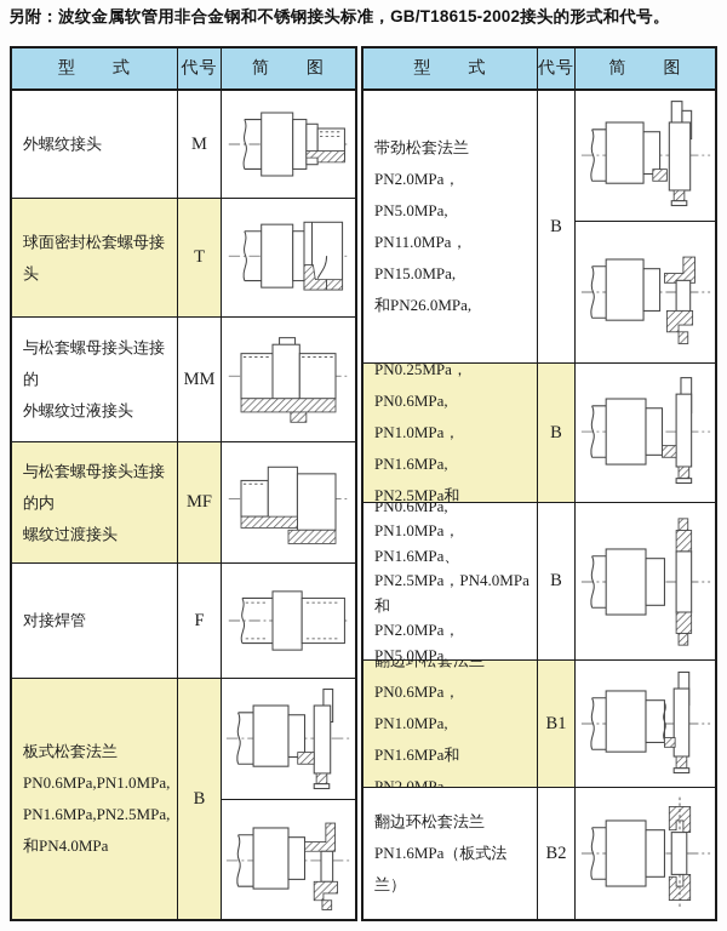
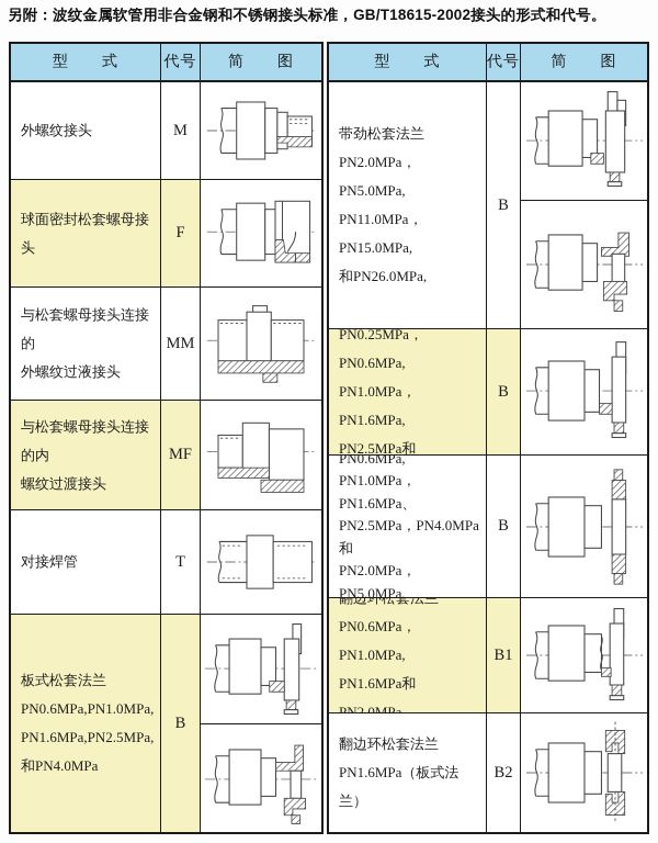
  另附：波纹金属软管用非合金钢和不锈钢接头标准，GB/T18615-2002接头的形式和代号。
  型 式
  代号
  简 图
  外螺纹接头
  M
  球面密封松套螺母接头
- T
+ F
  与松套螺母接头连接的
  外螺纹过液接头
  MM
  与松套螺母接头连接的内
  螺纹过渡接头
  MF
  对接焊管
- F
+ T
  板式松套法兰
  PN0.6MPa,PN1.0MPa,
  PN1.6MPa,PN2.5MPa,
  和PN4.0MPa
  B
  型 式
  代号
  简 图
  带劲松套法兰
  PN2.0MPa，PN5.0MPa,
  PN11.0MPa，PN15.0MPa,
  和PN26.0MPa,
  B
  PN0.25MPa，PN0.6MPa,
  PN1.0MPa，PN1.6MPa,
  B
  PN1.0MPa，PN1.6MPa、
  PN2.5MPa，PN4.0MPa和
  PN2.0MPa，PN5.0MPa,
  B
  翻边环松套法兰
  PN0.6MPa，PN1.0MPa,
  PN1.6MPa和PN2.0MPa,
  B1
  翻边环松套法兰
  PN1.6MPa（板式法兰）
  B2
